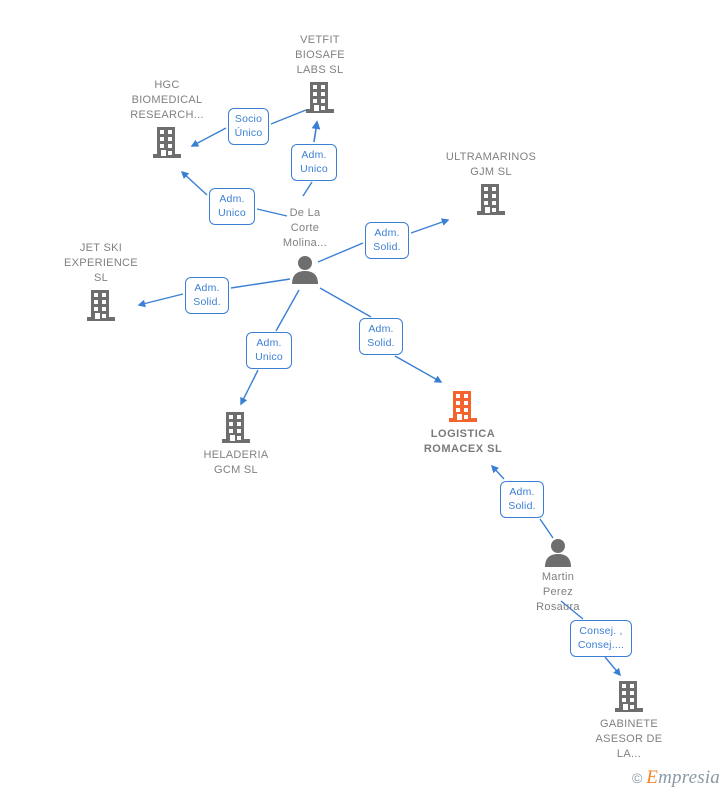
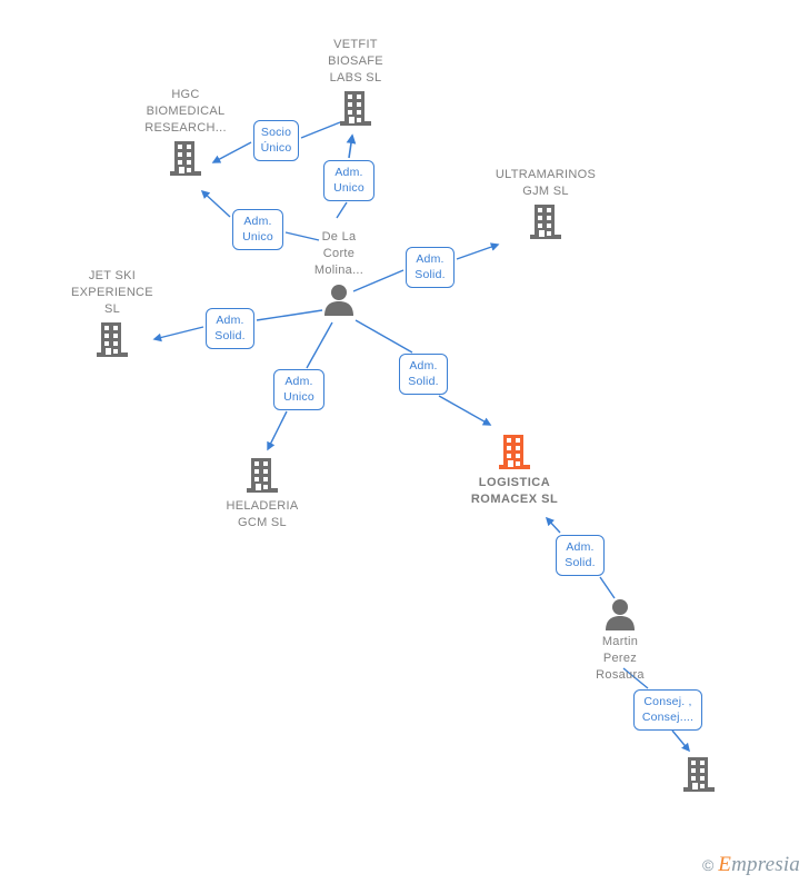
  VETFIT
  BIOSAFE
  LABS SL
  HGC
  BIOMEDICAL
  RESEARCH...
  ULTRAMARINOS
  GJM SL
  JET SKI
  EXPERIENCE
  SL
  De La
  Corte
  Molina...
  HELADERIA
  GCM SL
  LOGISTICA
  ROMACEX SL
  Martin
  Perez
  Rosaura
- GABINETE
- ASESOR DE
- LA...
  Socio
  Único
  Adm.
  Unico
  Adm.
  Unico
  Adm.
  Solid.
  Adm.
  Solid.
  Adm.
  Unico
  Adm.
  Solid.
  Adm.
  Solid.
  Consej. ,
  Consej....
  ©
  Empresia
